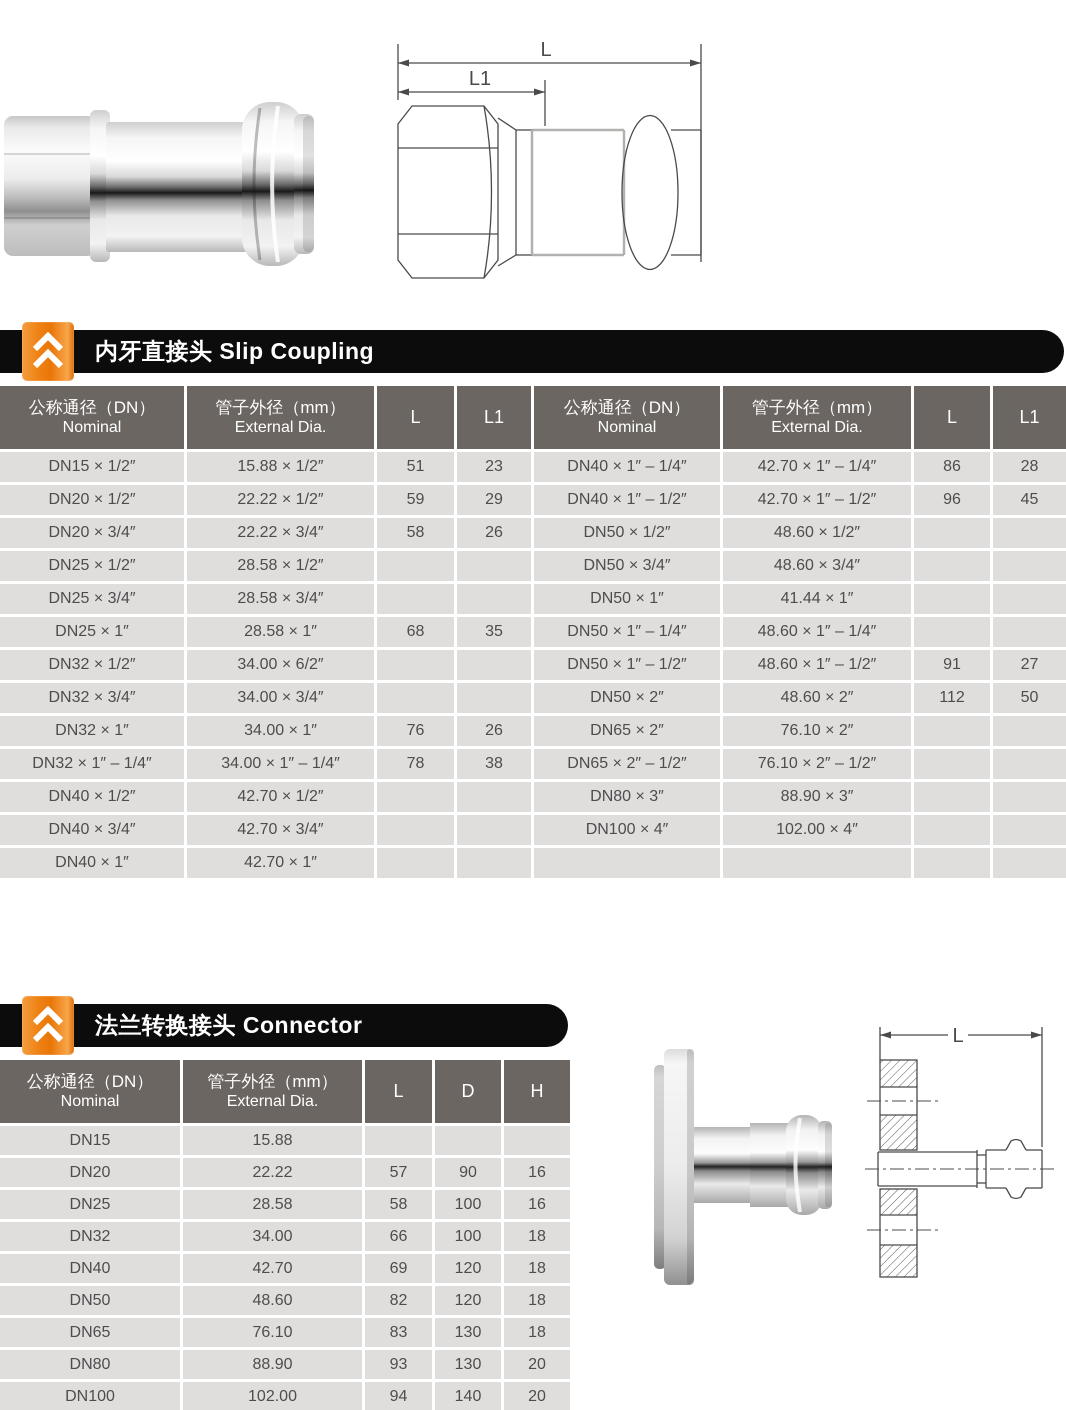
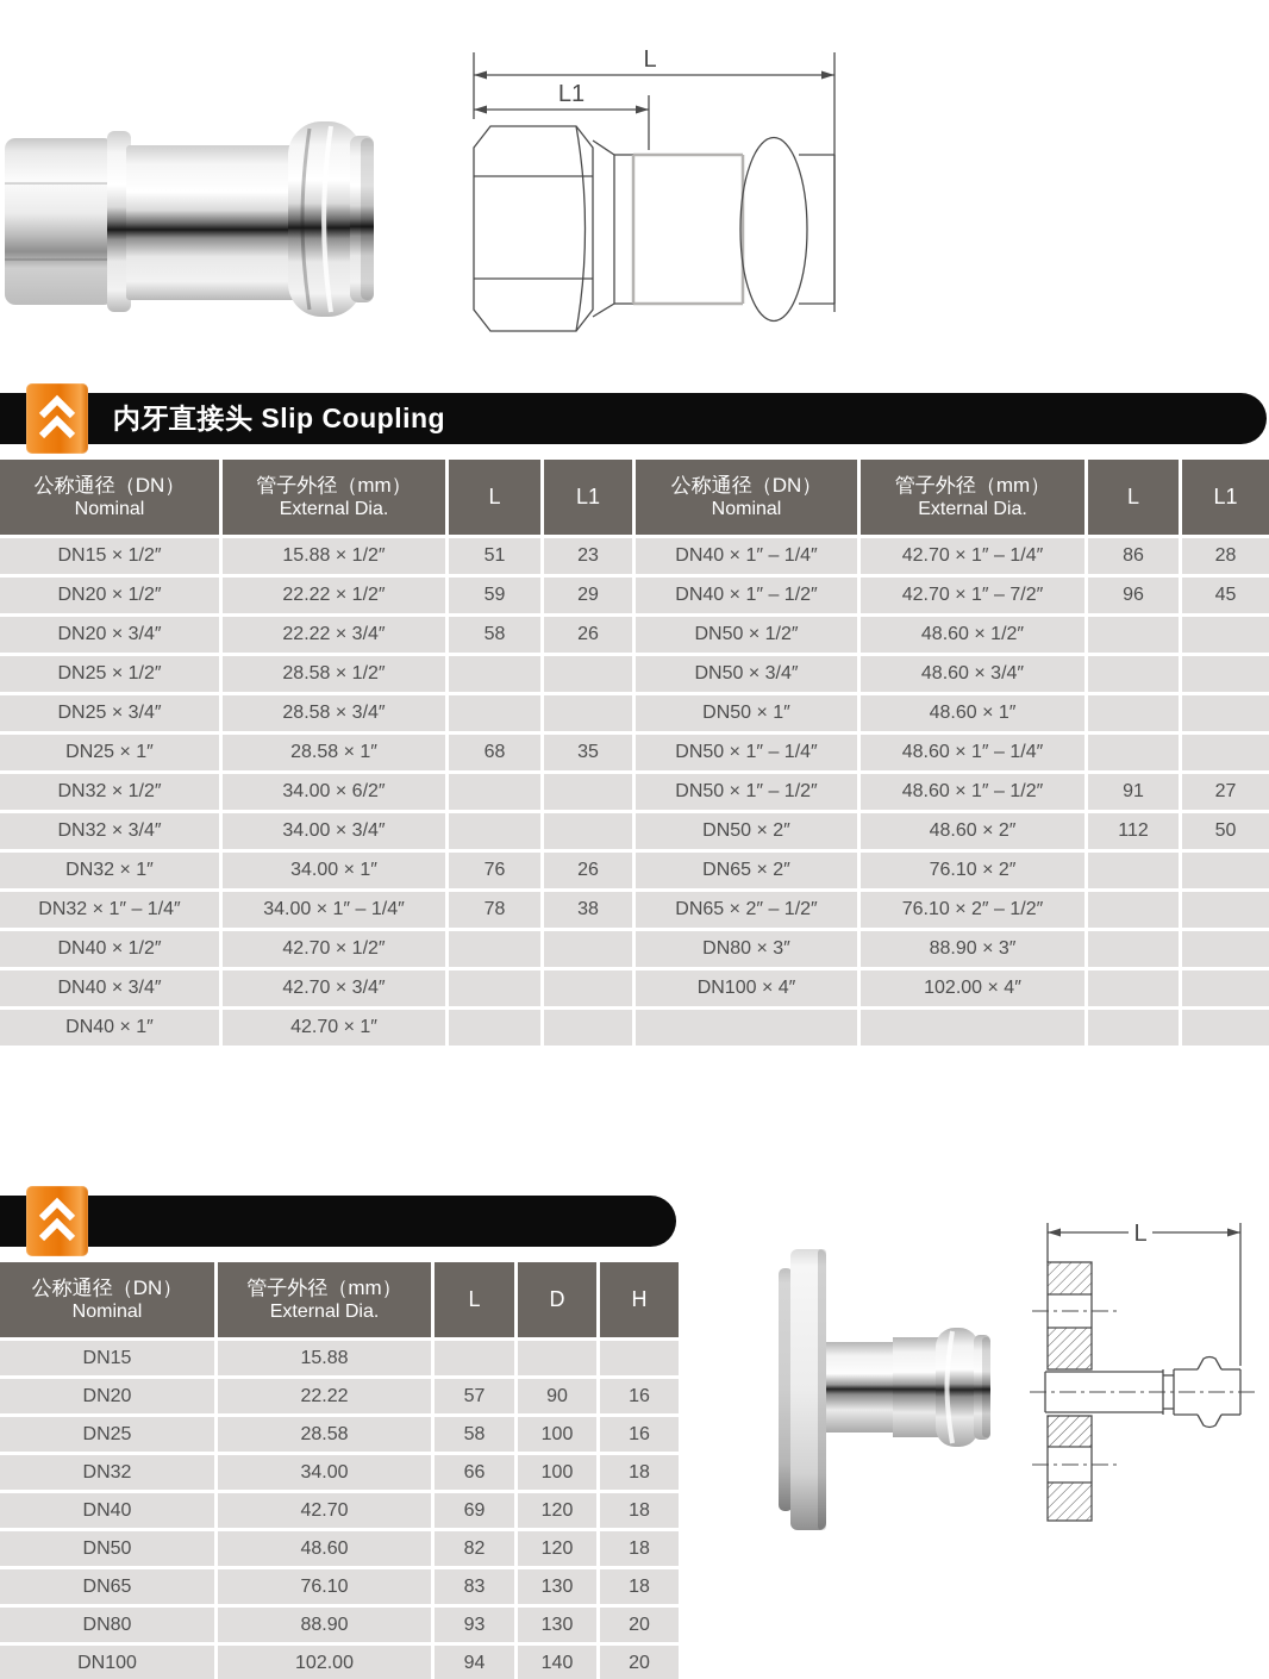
  L
  L1
  内牙直接头 Slip Coupling
  公称通径（DN）
  Nominal
  管子外径（mm）
  External Dia.
  L
  L1
  公称通径（DN）
  Nominal
  管子外径（mm）
  External Dia.
  L
  L1
  DN15 × 1/2″
  15.88 × 1/2″
  51
  23
  DN40 × 1″ – 1/4″
  42.70 × 1″ – 1/4″
  86
  28
  DN20 × 1/2″
  22.22 × 1/2″
  59
  29
  DN40 × 1″ – 1/2″
- 42.70 × 1″ – 1/2″
+ 42.70 × 1″ – 7/2″
  96
  45
  DN20 × 3/4″
  22.22 × 3/4″
  58
  26
  DN50 × 1/2″
  48.60 × 1/2″
  DN25 × 1/2″
  28.58 × 1/2″
  DN50 × 3/4″
  48.60 × 3/4″
  DN25 × 3/4″
  28.58 × 3/4″
  DN50 × 1″
- 41.44 × 1″
+ 48.60 × 1″
  DN25 × 1″
  28.58 × 1″
  68
  35
  DN50 × 1″ – 1/4″
  48.60 × 1″ – 1/4″
  DN32 × 1/2″
  34.00 × 6/2″
  DN50 × 1″ – 1/2″
  48.60 × 1″ – 1/2″
  91
  27
  DN32 × 3/4″
  34.00 × 3/4″
  DN50 × 2″
  48.60 × 2″
  112
  50
  DN32 × 1″
  34.00 × 1″
  76
  26
  DN65 × 2″
  76.10 × 2″
  DN32 × 1″ – 1/4″
  34.00 × 1″ – 1/4″
  78
  38
  DN65 × 2″ – 1/2″
  76.10 × 2″ – 1/2″
  DN40 × 1/2″
  42.70 × 1/2″
  DN80 × 3″
  88.90 × 3″
  DN40 × 3/4″
  42.70 × 3/4″
  DN100 × 4″
  102.00 × 4″
  DN40 × 1″
  42.70 × 1″
- 法兰转换接头 Connector
  公称通径（DN）
  Nominal
  管子外径（mm）
  External Dia.
  L
  D
  H
  DN15
  15.88
  DN20
  22.22
  57
  90
  16
  DN25
  28.58
  58
  100
  16
  DN32
  34.00
  66
  100
  18
  DN40
  42.70
  69
  120
  18
  DN50
  48.60
  82
  120
  18
  DN65
  76.10
  83
  130
  18
  DN80
  88.90
  93
  130
  20
  DN100
  102.00
  94
  140
  20
  L
